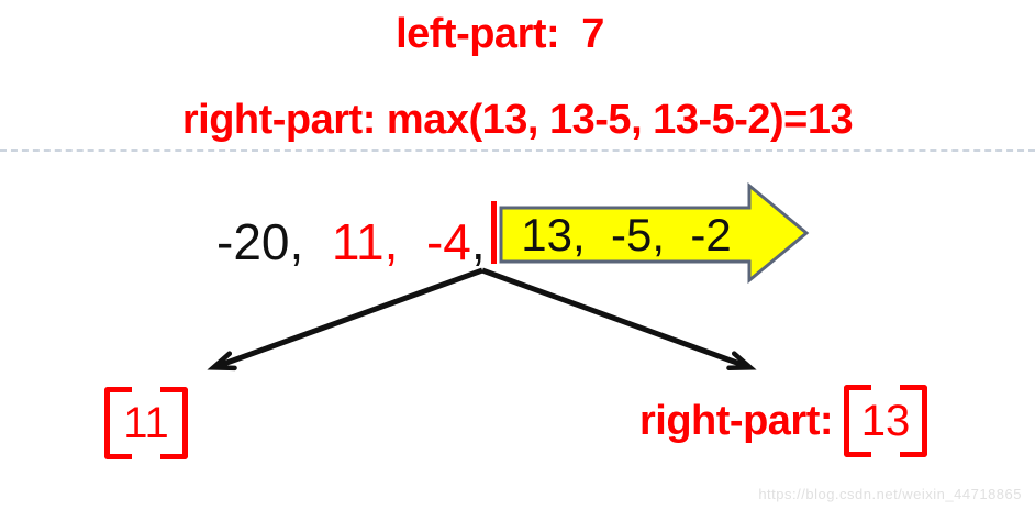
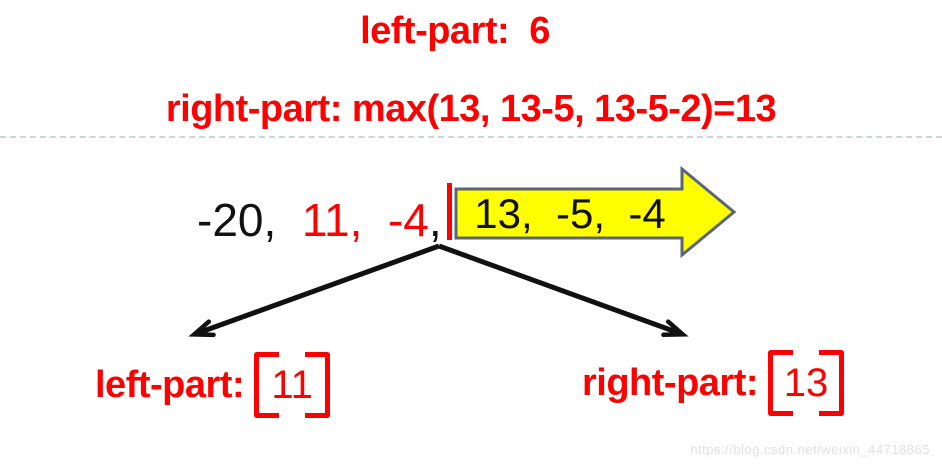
- left-part: 7
+ left-part: 6
  right-part: max(13, 13-5, 13-5-2)=13
  -20, 11, -4,
- 13, -5, -2
+ 13, -5, -4
+ left-part:
  11
  right-part:
  13
  https://blog.csdn.net/weixin_44718865
